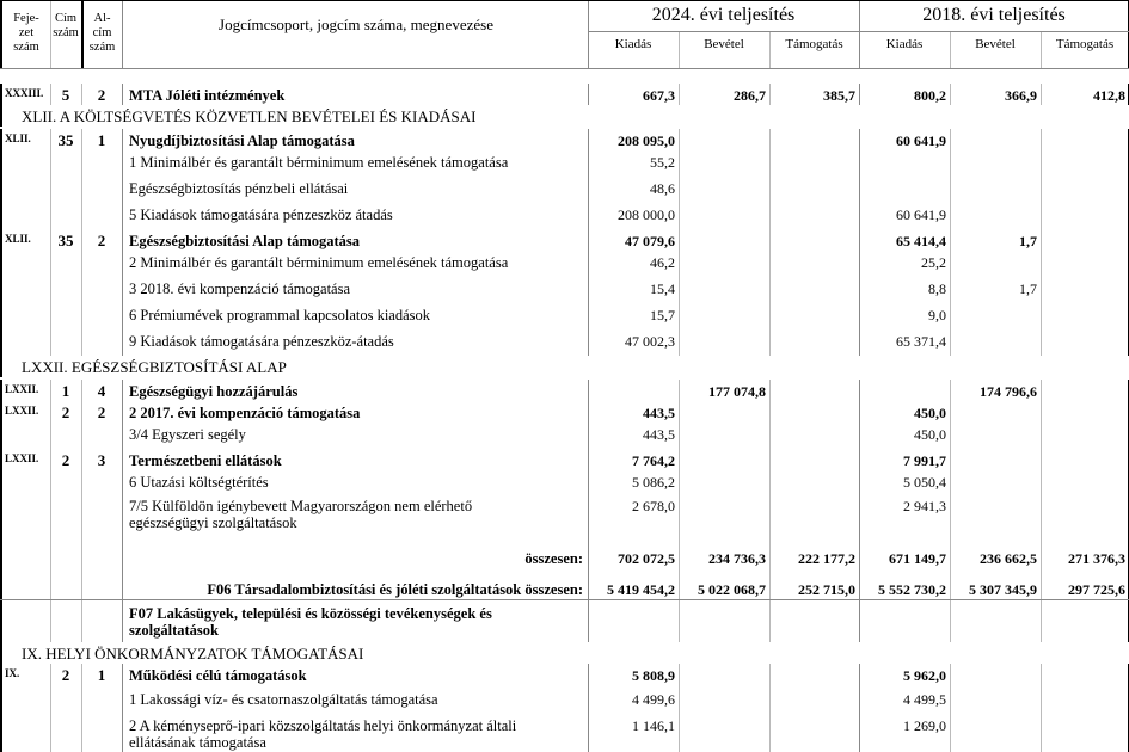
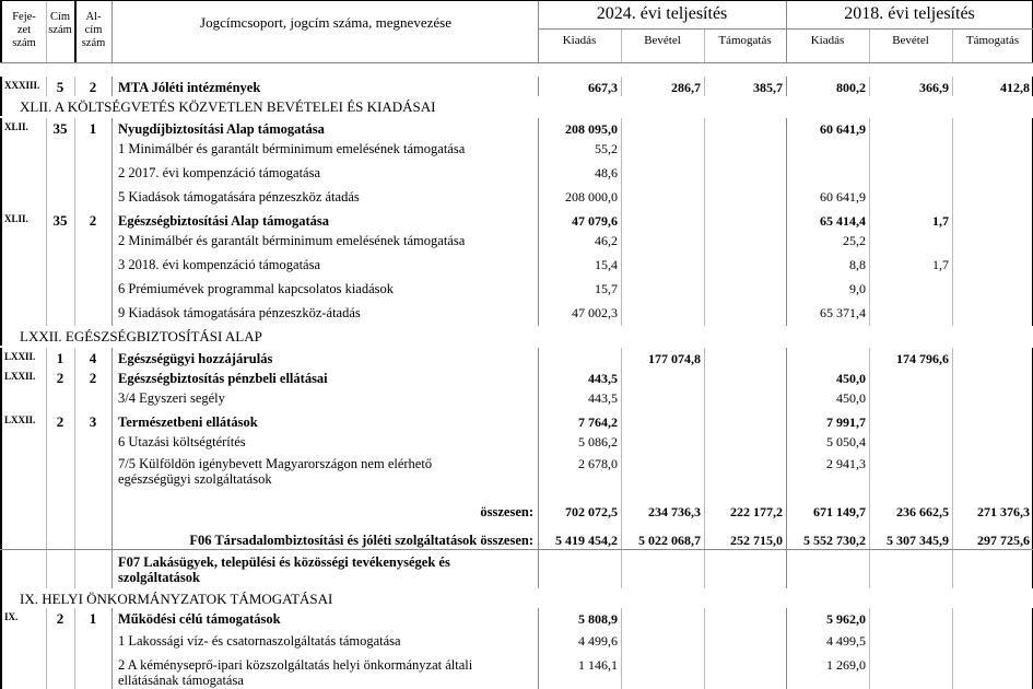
  XXXIII.
  5
  2
  MTA Jóléti intézmények
  667,3
  286,7
  385,7
  800,2
  366,9
  412,8
  XLII. A KÖLTSÉGVETÉS KÖZVETLEN BEVÉTELEI ÉS KIADÁSAI
  XLII.
  35
  1
  Nyugdíjbiztosítási Alap támogatása
  208 095,0
  60 641,9
  1 Minimálbér és garantált bérminimum emelésének támogatása
  55,2
- Egészségbiztosítás pénzbeli ellátásai
+ 2 2017. évi kompenzáció támogatása
  48,6
  5 Kiadások támogatására pénzeszköz átadás
  208 000,0
  60 641,9
  XLII.
  35
  2
  Egészségbiztosítási Alap támogatása
  47 079,6
  65 414,4
  1,7
  2 Minimálbér és garantált bérminimum emelésének támogatása
  46,2
  25,2
  3 2018. évi kompenzáció támogatása
  15,4
  8,8
  1,7
  6 Prémiumévek programmal kapcsolatos kiadások
  15,7
  9,0
  9 Kiadások támogatására pénzeszköz-átadás
  47 002,3
  65 371,4
  LXXII. EGÉSZSÉGBIZTOSÍTÁSI ALAP
  LXXII.
  1
  4
  Egészségügyi hozzájárulás
  177 074,8
  174 796,6
  LXXII.
  2
  2
- 2 2017. évi kompenzáció támogatása
+ Egészségbiztosítás pénzbeli ellátásai
  443,5
  450,0
  3/4 Egyszeri segély
  443,5
  450,0
  LXXII.
  2
  3
  Természetbeni ellátások
  7 764,2
  7 991,7
  6 Utazási költségtérítés
  5 086,2
  5 050,4
  7/5 Külföldön igénybevett Magyarországon nem elérhető
  egészségügyi szolgáltatások
  2 678,0
  2 941,3
  összesen:
  702 072,5
  234 736,3
  222 177,2
  671 149,7
  236 662,5
  271 376,3
  F06 Társadalombiztosítási és jóléti szolgáltatások összesen:
  5 419 454,2
  5 022 068,7
  252 715,0
  5 552 730,2
  5 307 345,9
  297 725,6
  F07 Lakásügyek, települési és közösségi tevékenységek és
  szolgáltatások
  IX. HELYI ÖNKORMÁNYZATOK TÁMOGATÁSAI
  IX.
  2
  1
  Működési célú támogatások
  5 808,9
  5 962,0
  1 Lakossági víz- és csatornaszolgáltatás támogatása
  4 499,6
  4 499,5
  2 A kéményseprő-ipari közszolgáltatás helyi önkormányzat általi
  ellátásának támogatása
  1 146,1
  1 269,0
  Feje-
  zet
  szám
  Cím
  szám
  Al-
  cím
  szám
  Jogcímcsoport, jogcím száma, megnevezése
  2024. évi teljesítés
  2018. évi teljesítés
  Kiadás
  Bevétel
  Támogatás
  Kiadás
  Bevétel
  Támogatás
